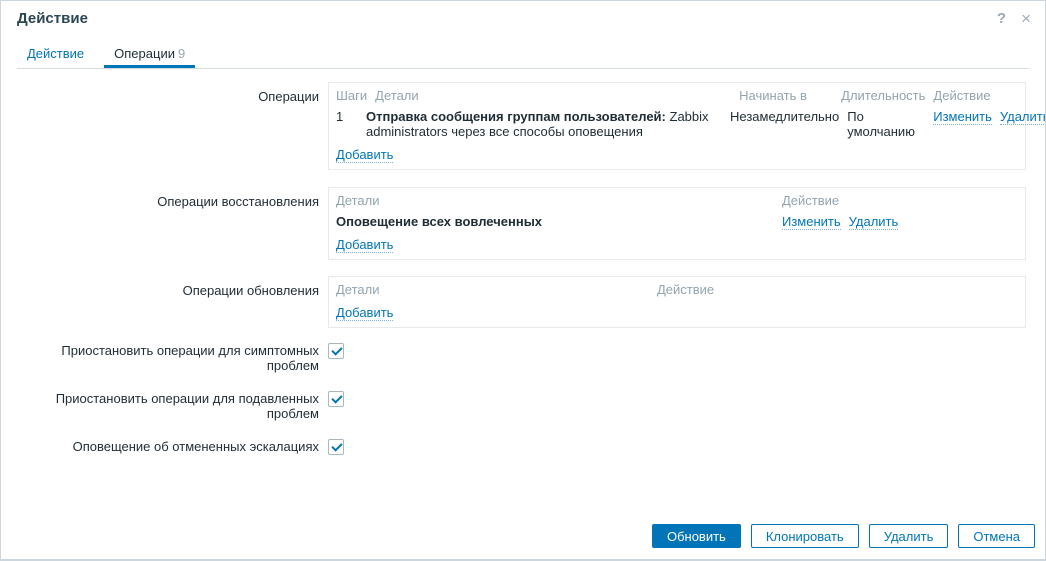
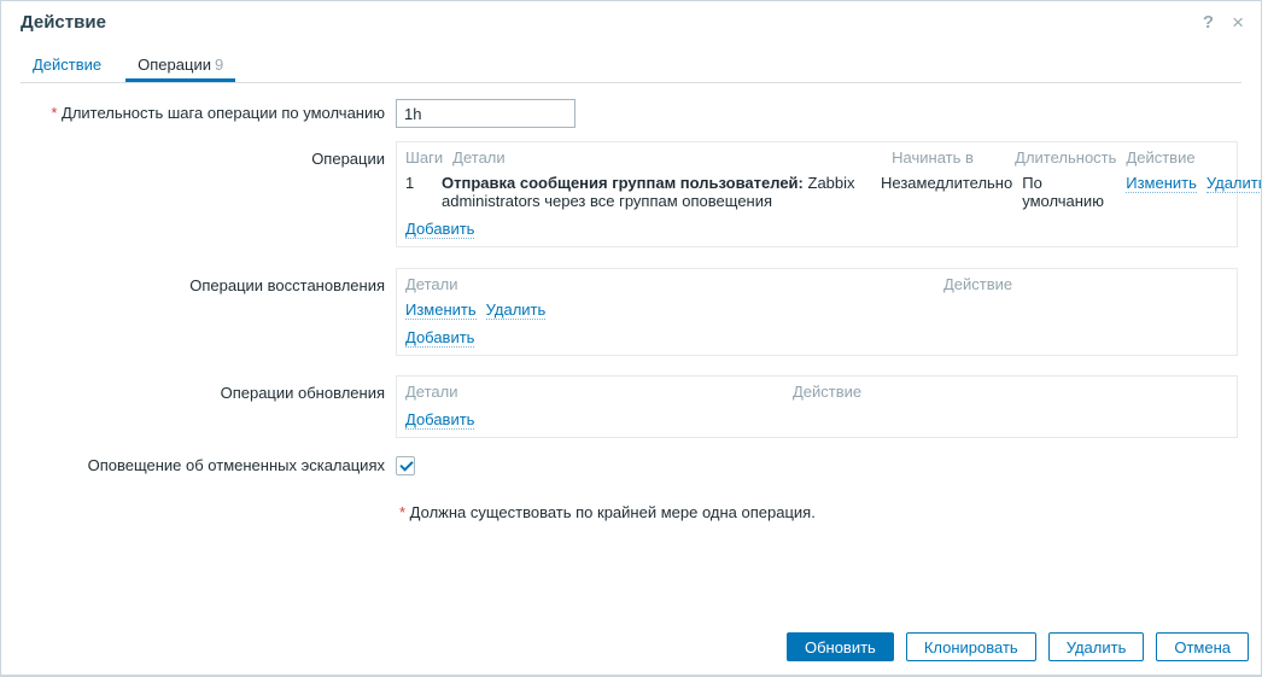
  Действие
  ?
  ×
  Действие
  Операции 9
+ Длительность шага операции по умолчанию
+ 1h
  Операции
  Шаги
  Детали
  Начинать в
  Длительность
  Действие
  1
- Отправка сообщения группам пользователей: Zabbix administrators через все способы оповещения
+ Отправка сообщения группам пользователей: Zabbix administrators через все группам оповещения
  Незамедлительно
  По умолчанию
  Изменить Удалит
  Добавить
  Операции восстановления
  Детали
  Действие
- Оповещение всех вовлеченных
  Изменить Удалить
  Добавить
  Операции обновления
  Детали
  Действие
  Добавить
- Приостановить операции для симптомных проблем
- Приостановить операции для подавленных проблем
  Оповещение об отмененных эскалациях
+ Должна существовать по крайней мере одна операция.
  Обновить
  Клонировать
  Удалить
  Отмена
